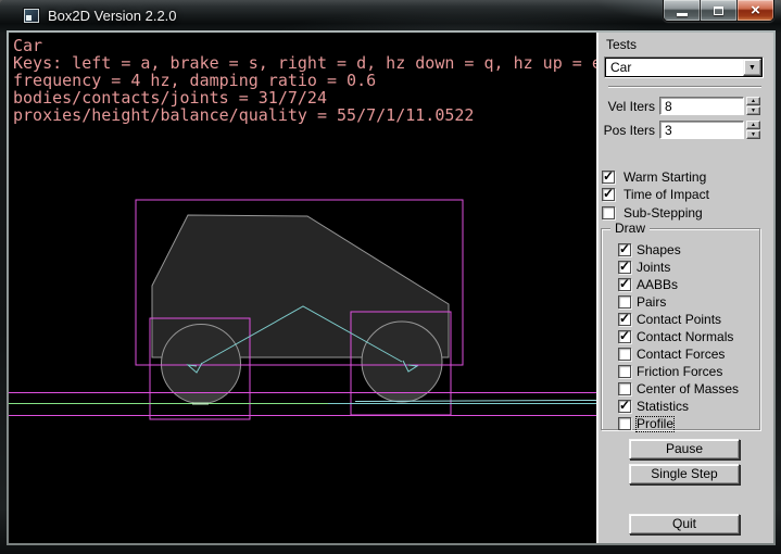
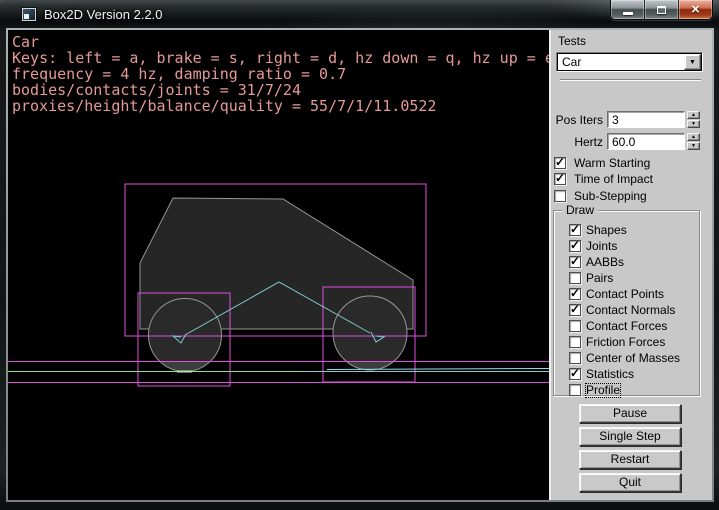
  Box2D Version 2.2.0
  ×
  Car
  Keys: left = a, brake = s, right = d, hz down = q, hz up =
- frequency = 4 hz, damping ratio = 0.6
+ frequency = 4 hz, damping ratio = 0.7
  bodies/contacts/joints = 31/7/24
  proxies/height/balance/quality = 55/7/1/11.0522
  Tests
  Car
- Vel Iters
- 8
  Pos Iters
  3
+ Hertz
+ 60.0
  ✓
  Warm Starting
  ✓
  Time of Impact
  Sub-Stepping
  Draw
  ✓
  Shapes
  ✓
  Joints
  ✓
  AABBs
  Pairs
  ✓
  Contact Points
  ✓
  Contact Normals
  Contact Forces
  Friction Forces
  Center of Masses
  ✓
  Statistics
  Profile
  Pause
  Single Step
+ Restart
  Quit
